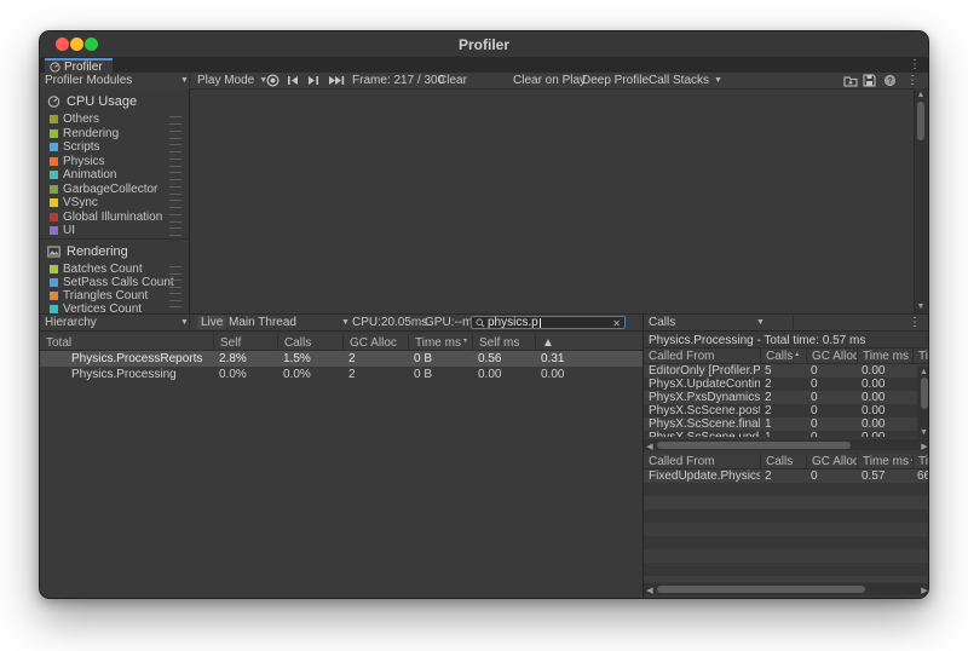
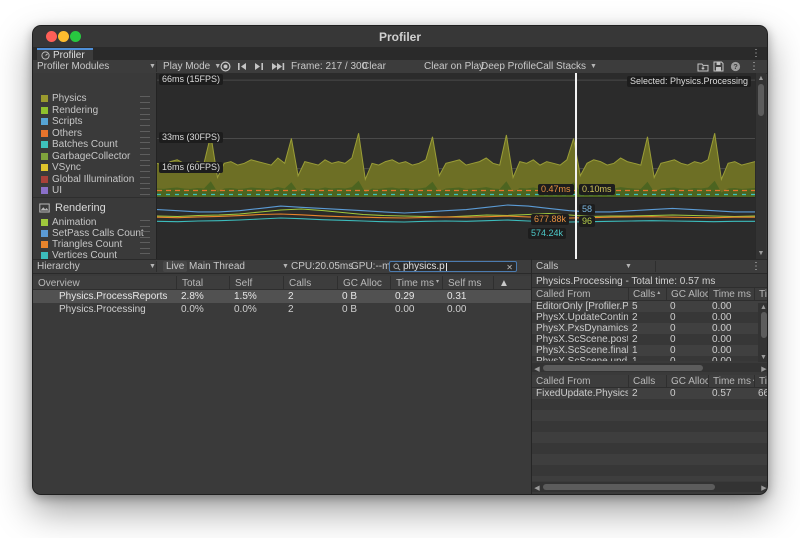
  Profiler
  Profiler
  ⋮
  Profiler Modules
  Play Mode
  Frame: 217 / 300
  Clear
  Clear on Play
  Deep Profile
  Call Stacks
  ?
  ⋮
- CPU Usage
- Others
+ Physics
  Rendering
  Scripts
- Physics
+ Others
- Animation
+ Batches Count
  GarbageCollector
  VSync
  Global Illumination
  UI
  Rendering
- Batches Count
+ Animation
  SetPass Calls Count
  Triangles Count
  Vertices Count
+ 66ms (15FPS)
+ 33ms (30FPS)
+ 16ms (60FPS)
+ Selected: Physics.Processing
+ 0.47ms
+ 0.10ms
+ 58
+ 677.88k
+ 96
+ 574.24k
  Hierarchy
  Live
  Main Thread
  CPU:20.05ms
  GPU:--m
  physics.p
  ✕
  Calls
  ⋮
+ Overview
  Total
  Self
  Calls
  GC Alloc
  Time ms
  Self ms
  ▲
  Physics.ProcessReports
  2.8%
  1.5%
  2
  0 B
- 0.56
+ 0.29
  0.31
  Physics.Processing
  0.0%
  0.0%
  2
  0 B
  0.00
  0.00
  Physics.Processing - Total time: 0.57 ms
  Called From
  Calls
  GC Alloc
  Time ms
  Ti
  EditorOnly [Profiler.P
  5
  0
  0.00
  PhysX.UpdateContin
  2
  0
  0.00
  PhysX.PxsDynamics
  2
  0
  0.00
  PhysX.ScScene.post
  2
  0
  0.00
  PhysX.ScScene.final
  1
  0
  0.00
  Called From
  Calls
  GC Alloc
  Time ms
  Ti
  FixedUpdate.Physics
  2
  0
  0.57
  66
